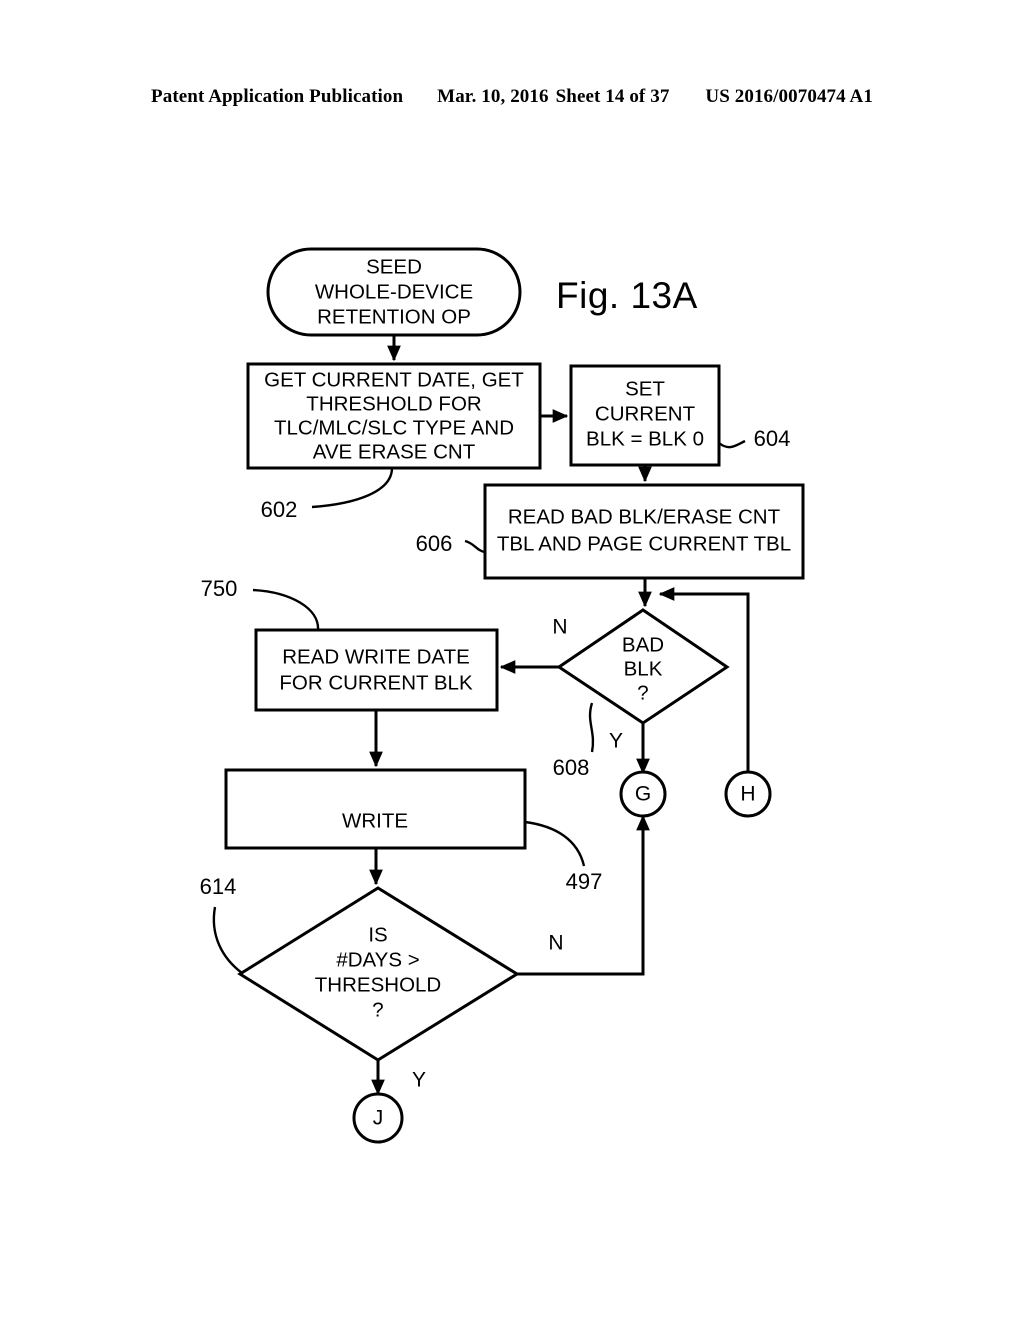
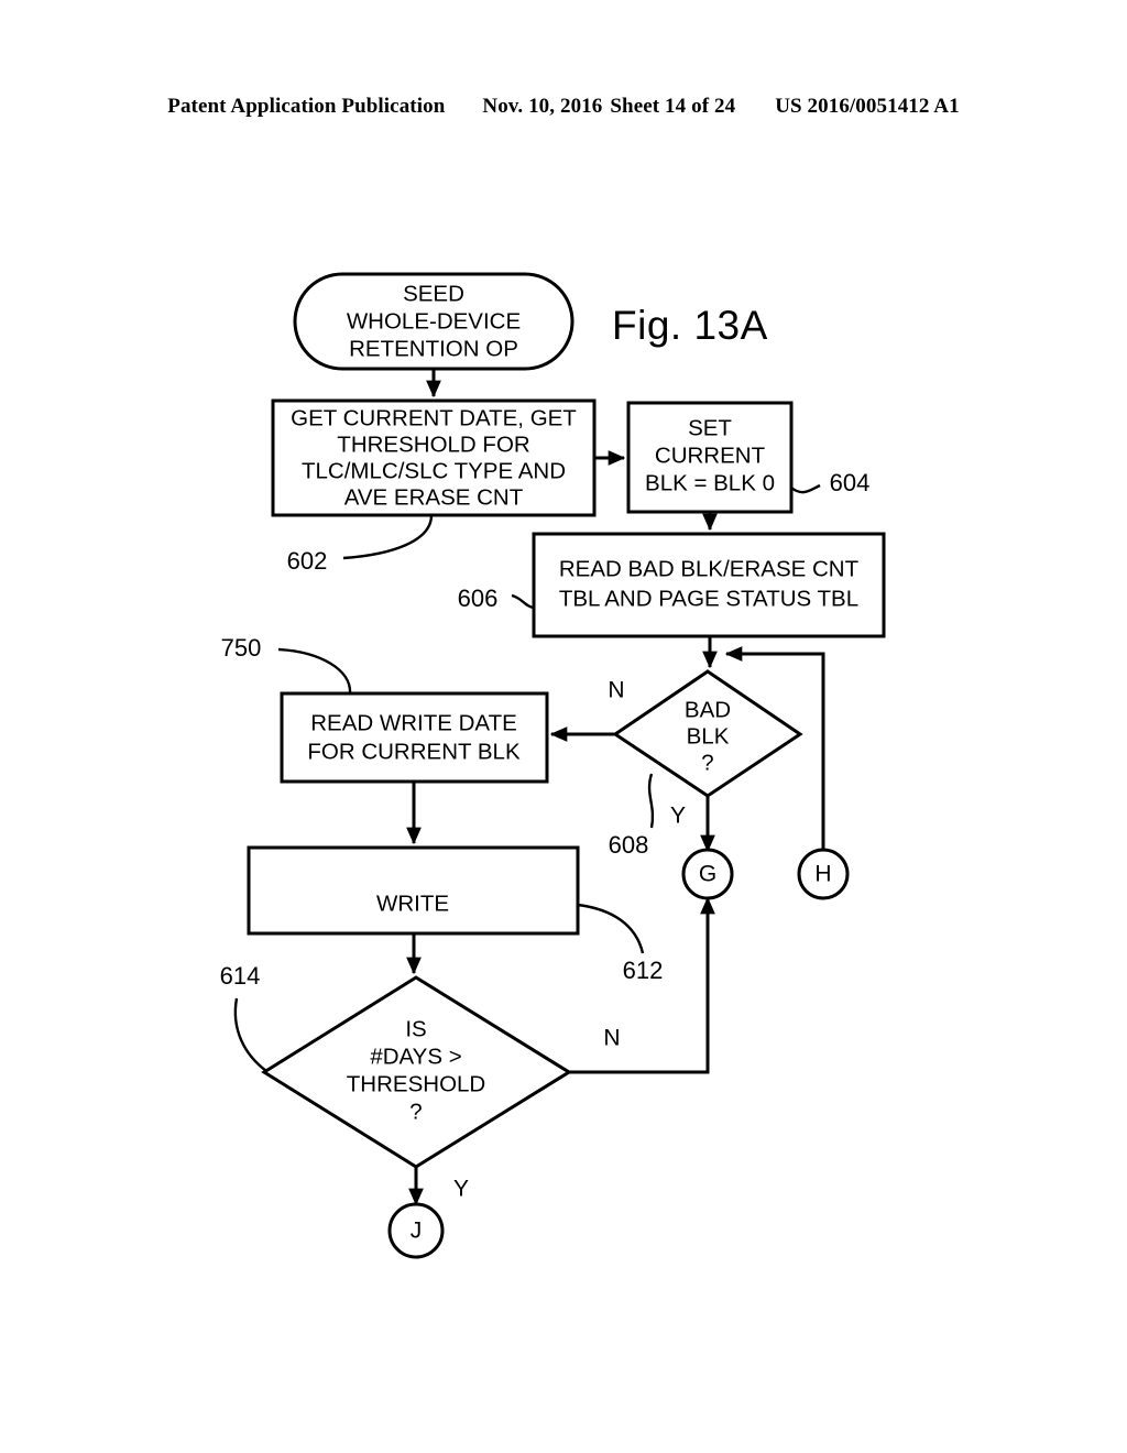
  Patent Application Publication
- Mar. 10, 2016
+ Nov. 10, 2016
- Sheet 14 of 37
+ Sheet 14 of 24
- US 2016/0070474 A1
+ US 2016/0051412 A1
  Fig. 13A
  SEED
  WHOLE-DEVICE
  RETENTION OP
  GET CURRENT DATE, GET
  THRESHOLD FOR
  TLC/MLC/SLC TYPE AND
  AVE ERASE CNT
  SET
  CURRENT
  BLK = BLK 0
  READ BAD BLK/ERASE CNT
- TBL AND PAGE CURRENT TBL
+ TBL AND PAGE STATUS TBL
  BAD
  BLK
  ?
  N
  Y
  READ WRITE DATE
  FOR CURRENT BLK
  WRITE
  IS
  #DAYS >
  THRESHOLD
  ?
  N
  Y
  G
  H
  J
  602
  604
  606
  608
  750
- 497
+ 612
  614
